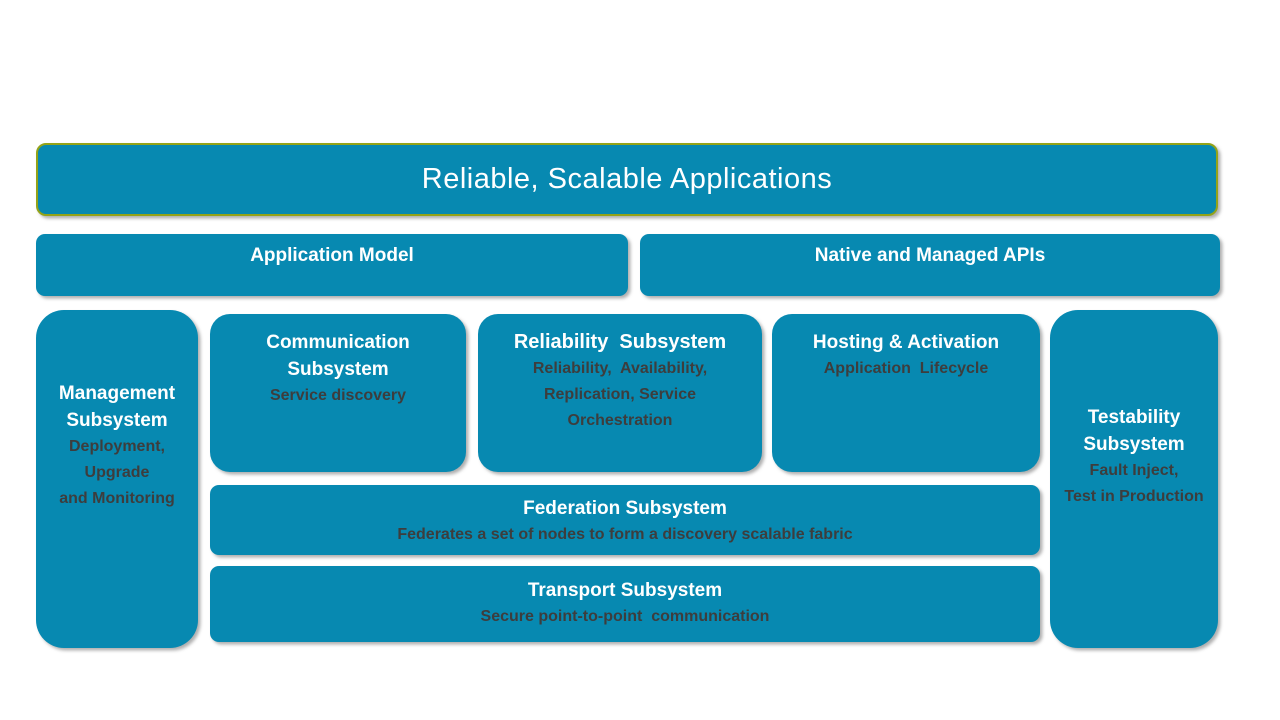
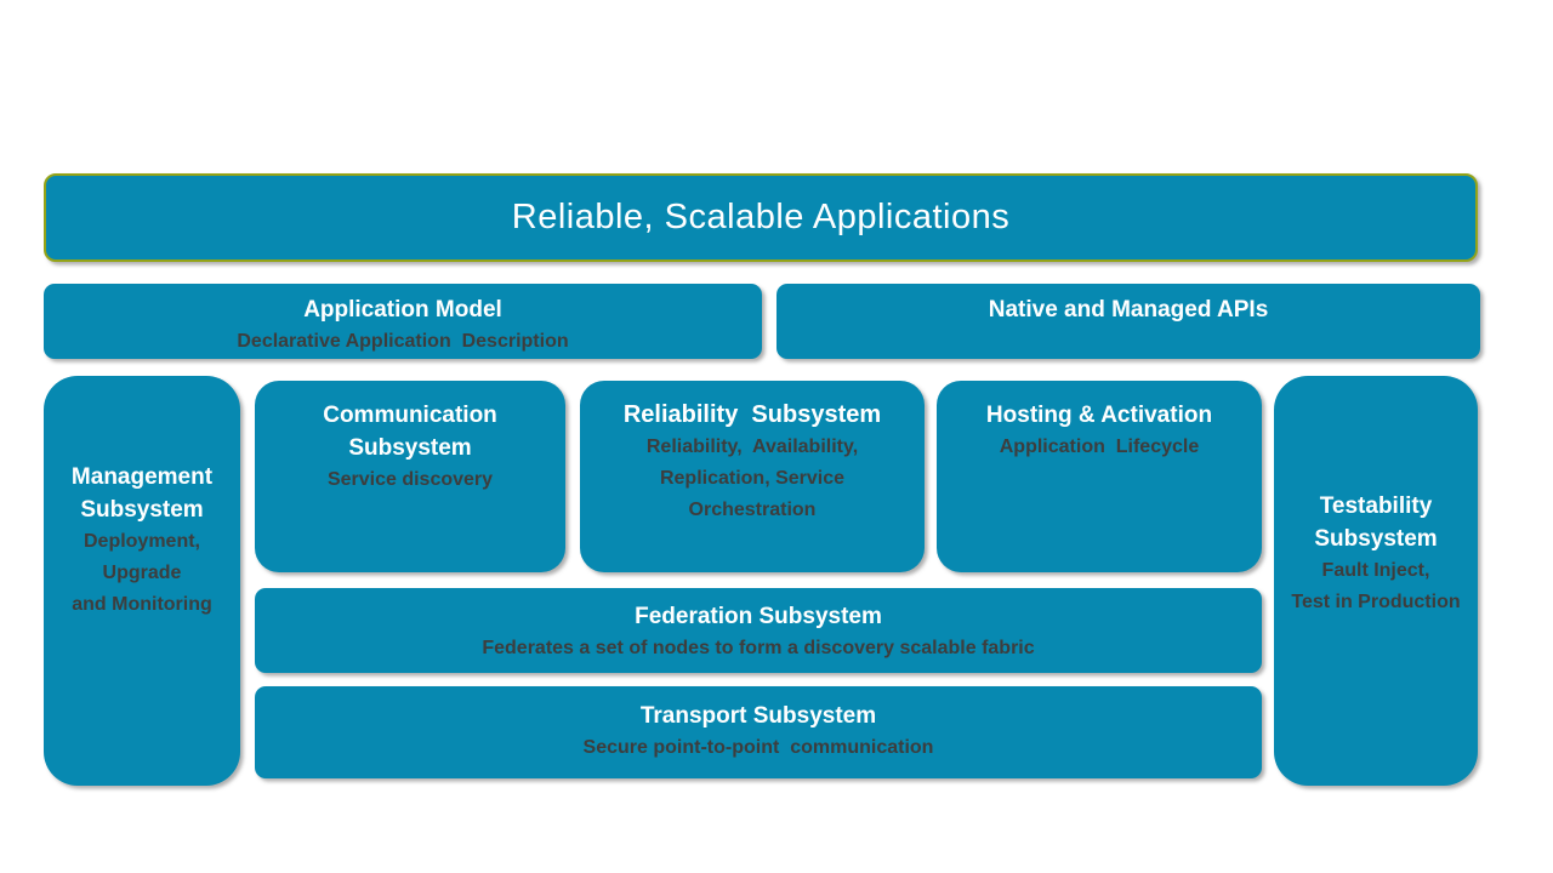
  Reliable, Scalable Applications
  Application Model
+ Declarative Application Description
  Native and Managed APIs
  Management
  Subsystem
  Deployment,
  Upgrade
  and Monitoring
  Communication
  Subsystem
  Service discovery
  Reliability Subsystem
  Reliability, Availability,
  Replication, Service
  Orchestration
  Hosting & Activation
  Application Lifecycle
  Testability
  Subsystem
  Fault Inject,
  Test in Production
  Federation Subsystem
  Federates a set of nodes to form a discovery scalable fabric
  Transport Subsystem
  Secure point-to-point communication
